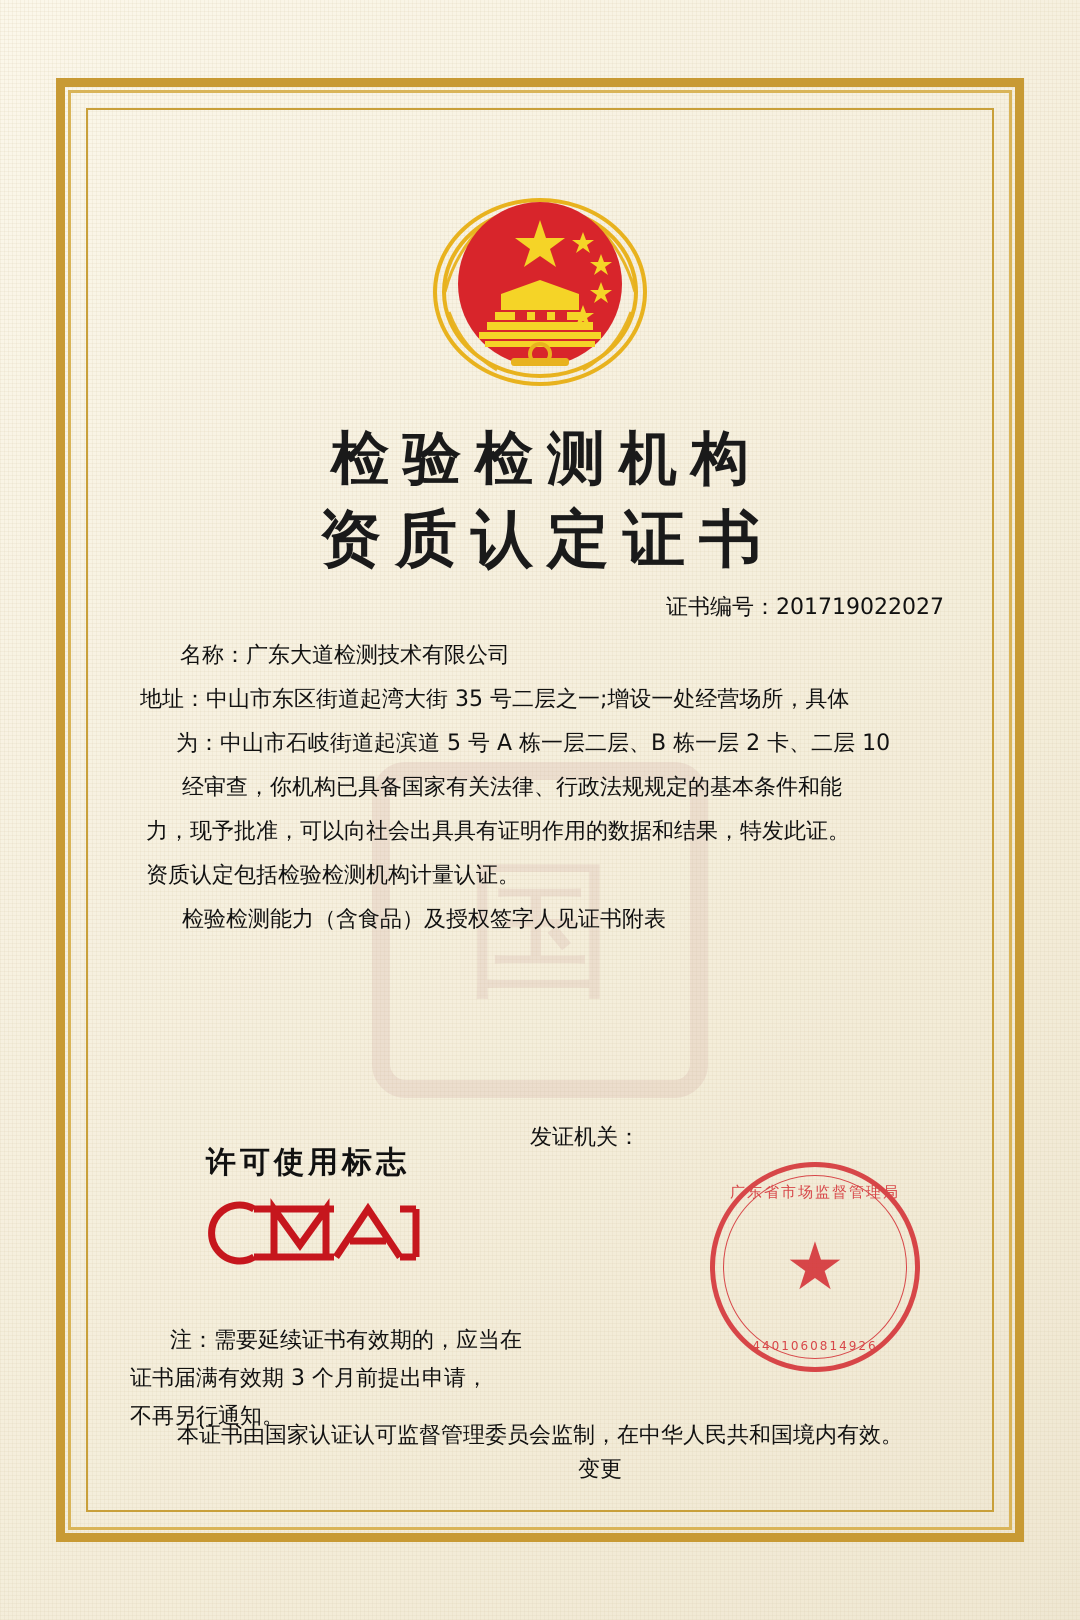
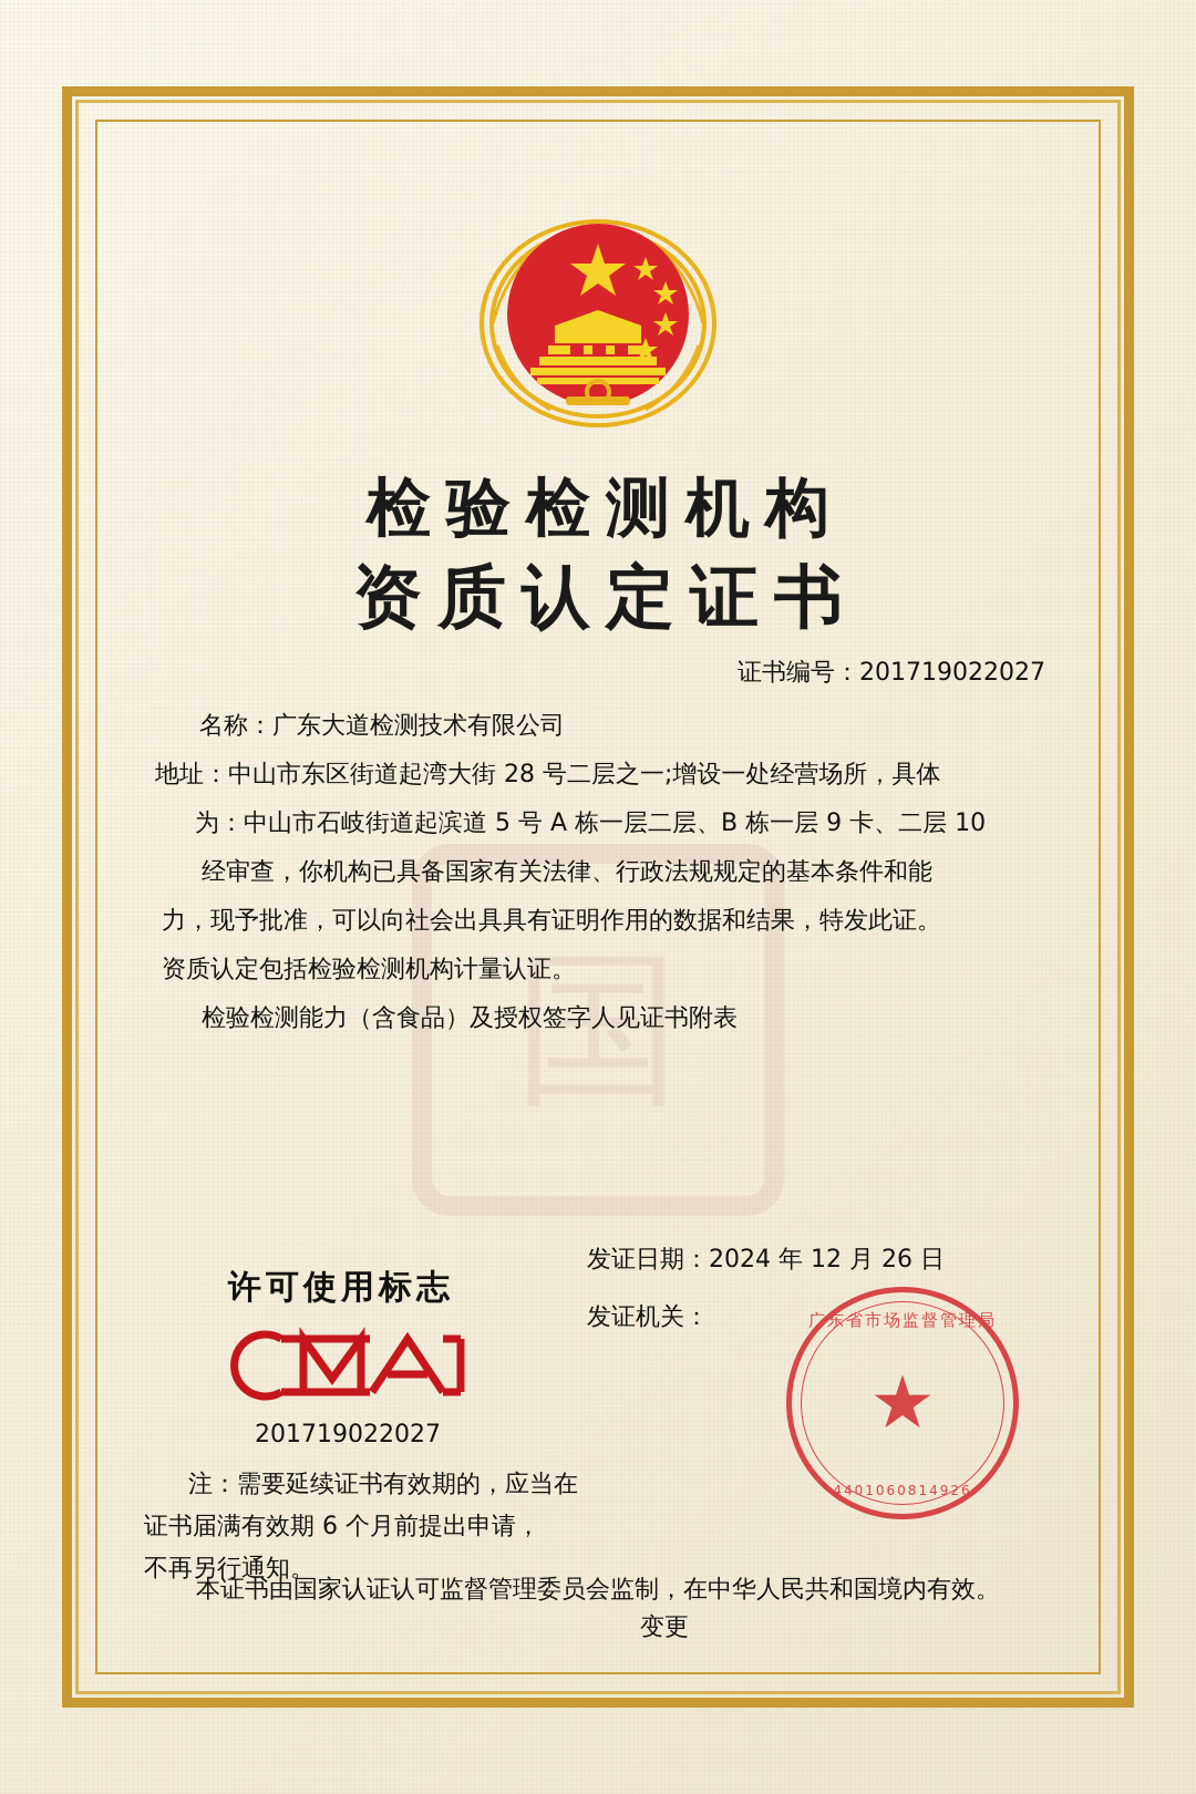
  国
  检验检测机构
  资质认定证书
  证书编号：201719022027
  名称：广东大道检测技术有限公司
- 地址：中山市东区街道起湾大街 35 号二层之一;增设一处经营场所，具体
+ 地址：中山市东区街道起湾大街 28 号二层之一;增设一处经营场所，具体
- 为：中山市石岐街道起滨道 5 号 A 栋一层二层、B 栋一层 2 卡、二层 10
+ 为：中山市石岐街道起滨道 5 号 A 栋一层二层、B 栋一层 9 卡、二层 10
  经审查，你机构已具备国家有关法律、行政法规规定的基本条件和能
  力，现予批准，可以向社会出具具有证明作用的数据和结果，特发此证。
  资质认定包括检验检测机构计量认证。
  检验检测能力（含食品）及授权签字人见证书附表
+ 发证日期：2024 年 12 月 26 日
  发证机关：
  广东省市场监督管理局
  ★
  4401060814926
  许可使用标志
+ 201719022027
  注：需要延续证书有效期的，应当在
- 证书届满有效期 3 个月前提出申请，
+ 证书届满有效期 6 个月前提出申请，
  不再另行通知。
  本证书由国家认证认可监督管理委员会监制，在中华人民共和国境内有效。
  变更
